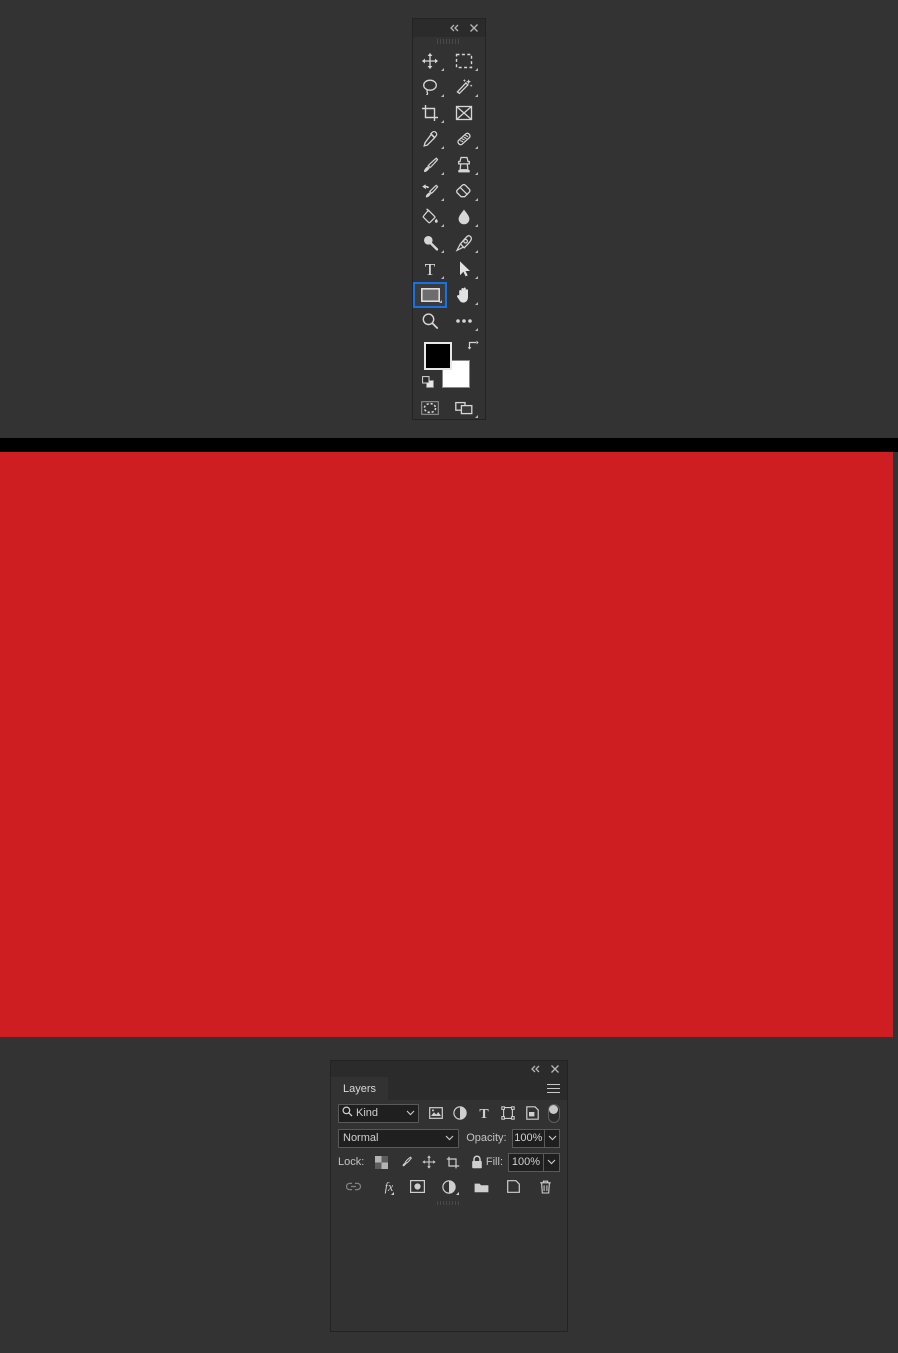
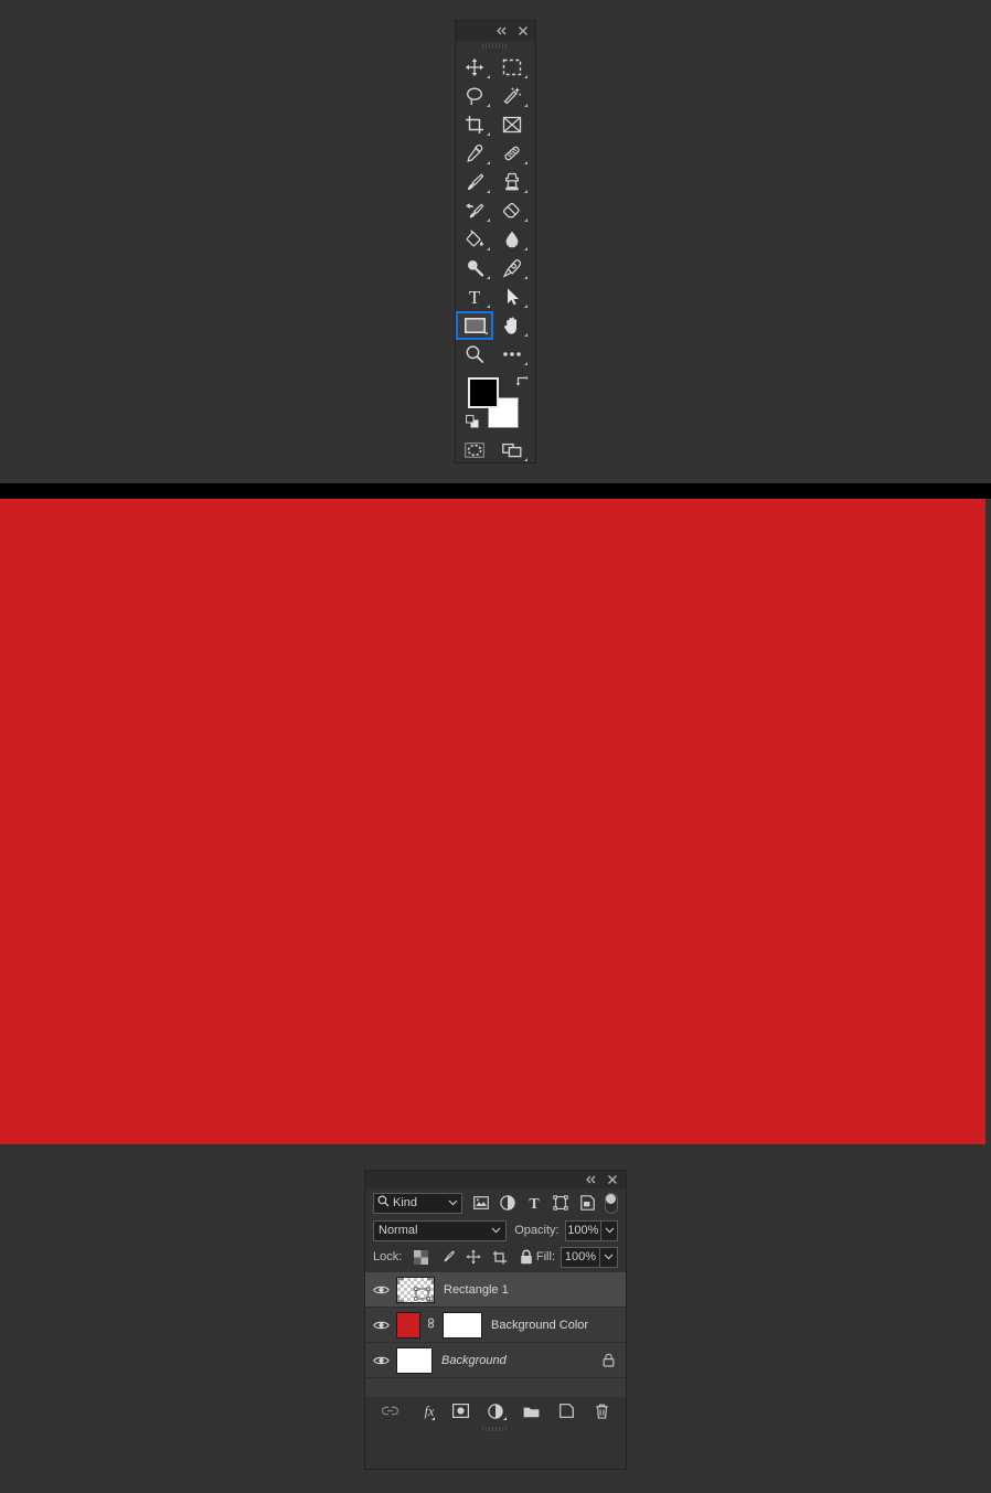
  T
- Layers
  Kind
  T
  Normal
  Opacity:
  100%
  Lock:
  Fill:
  100%
+ Rectangle 1
+ Background Color
+ Background
  fx
